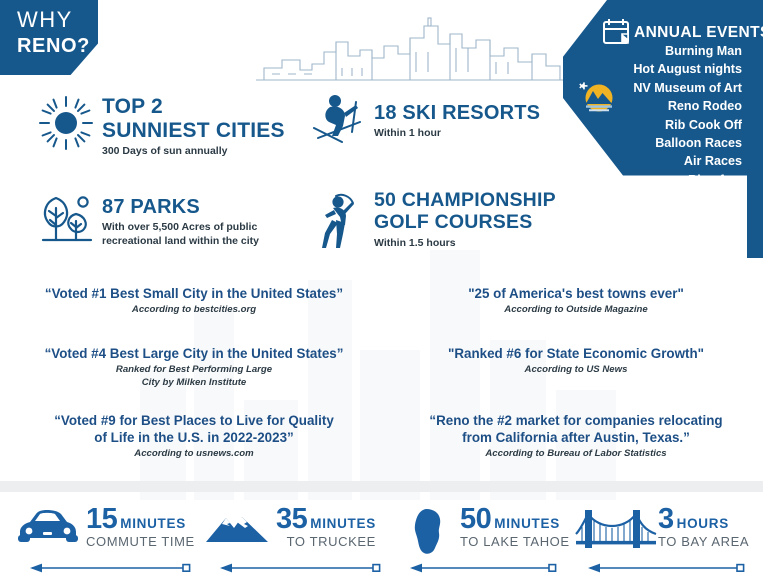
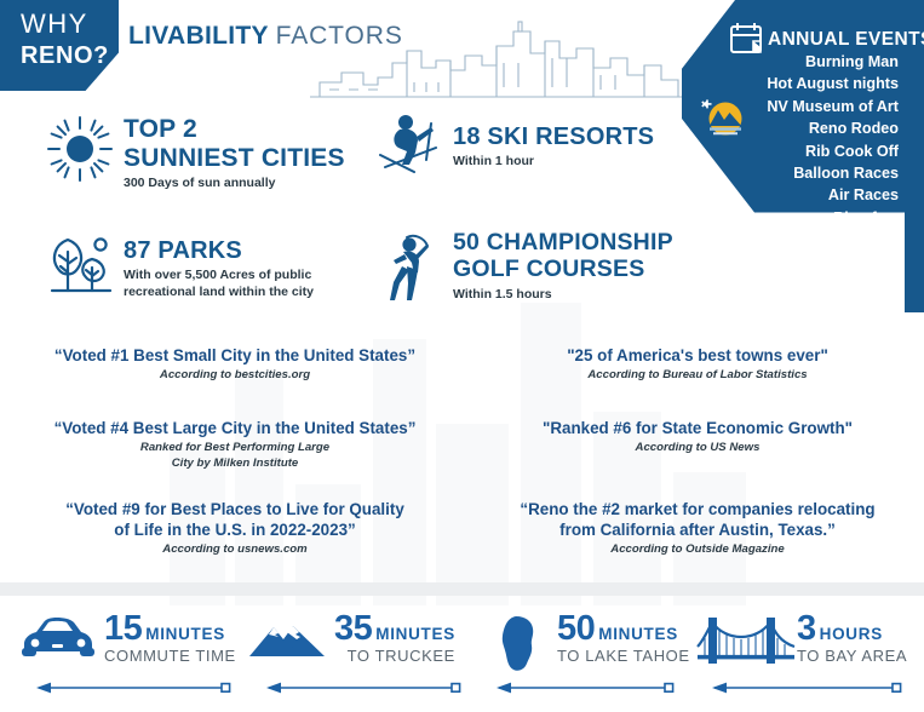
  WHY
  RENO?
+ LIVABILITY FACTORS
  ANNUAL EVENT
  Burning Man
  Hot August nights
  NV Museum of Art
  Reno Rodeo
  Rib Cook Off
  Balloon Races
  Air Races
  Riverfest
  TOP 2
  SUNNIEST CITIES
  300 Days of sun annually
  18 SKI RESORTS
  Within 1 hour
  87 PARKS
  With over 5,500 Acres of public
  recreational land within the city
  50 CHAMPIONSHIP
  GOLF COURSES
  Within 1.5 hours
  “Voted #1 Best Small City in the United States”
  According to bestcities.org
  “Voted #4 Best Large City in the United States”
  Ranked for Best Performing Large
  City by Milken Institute
  “Voted #9 for Best Places to Live for Quality
  of Life in the U.S. in 2022-2023”
  According to usnews.com
  "25 of America's best towns ever"
- According to Outside Magazine
+ According to Bureau of Labor Statistics
  "Ranked #6 for State Economic Growth"
  According to US News
  “Reno the #2 market for companies relocating
  from California after Austin, Texas.”
- According to Bureau of Labor Statistics
+ According to Outside Magazine
  15 MINUTES
  COMMUTE TIME
  35 MINUTES
  TO TRUCKEE
  50 MINUTES
  TO LAKE TAHOE
  3 HOURS
  TO BAY AREA
